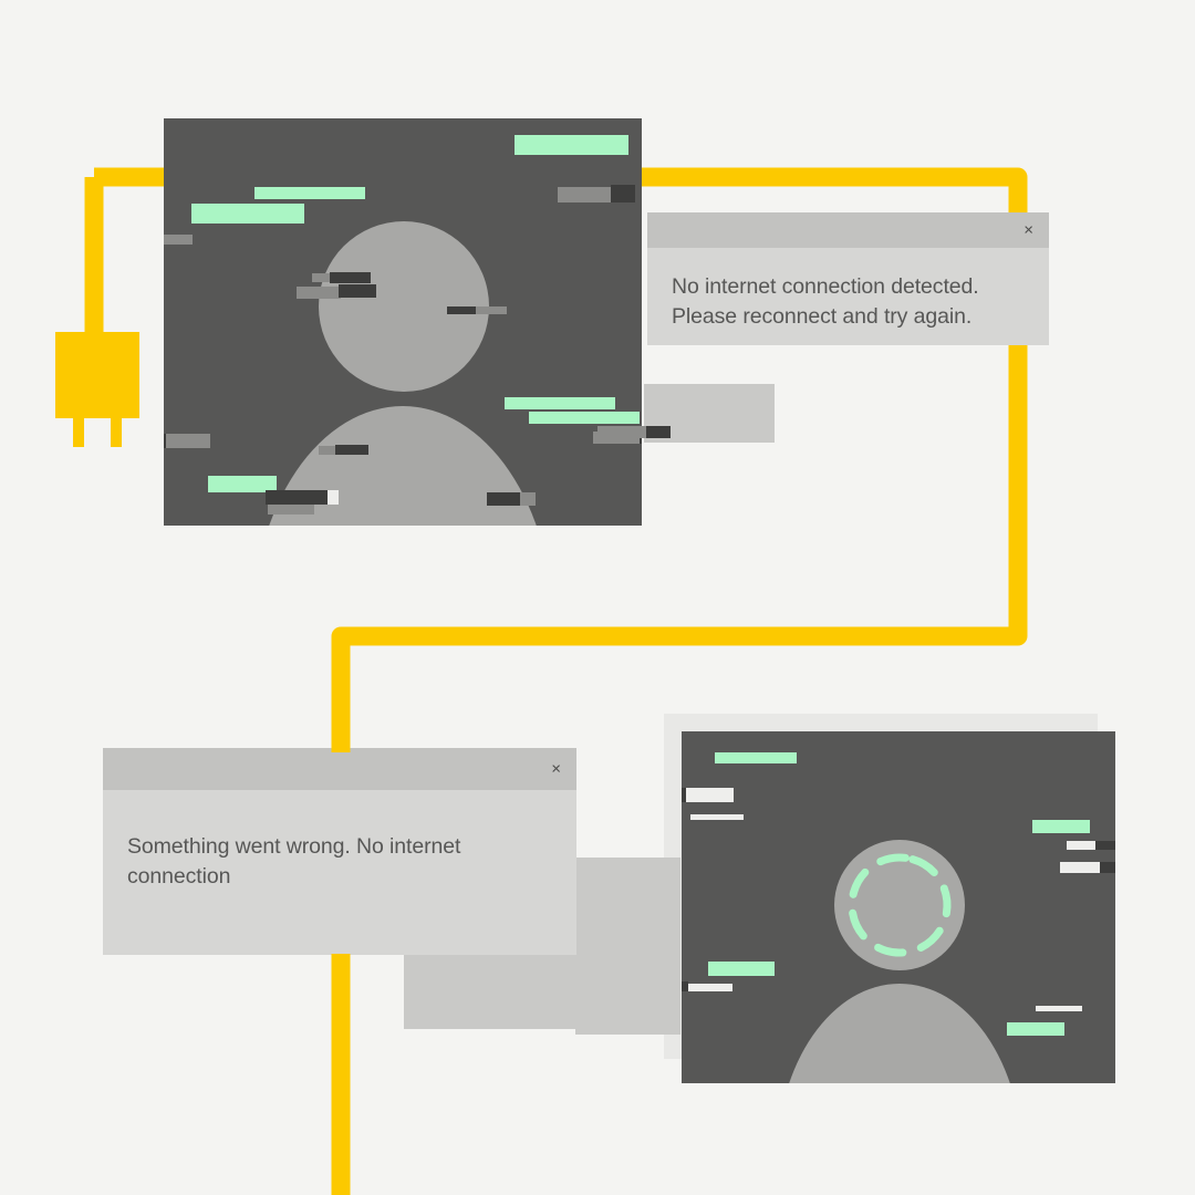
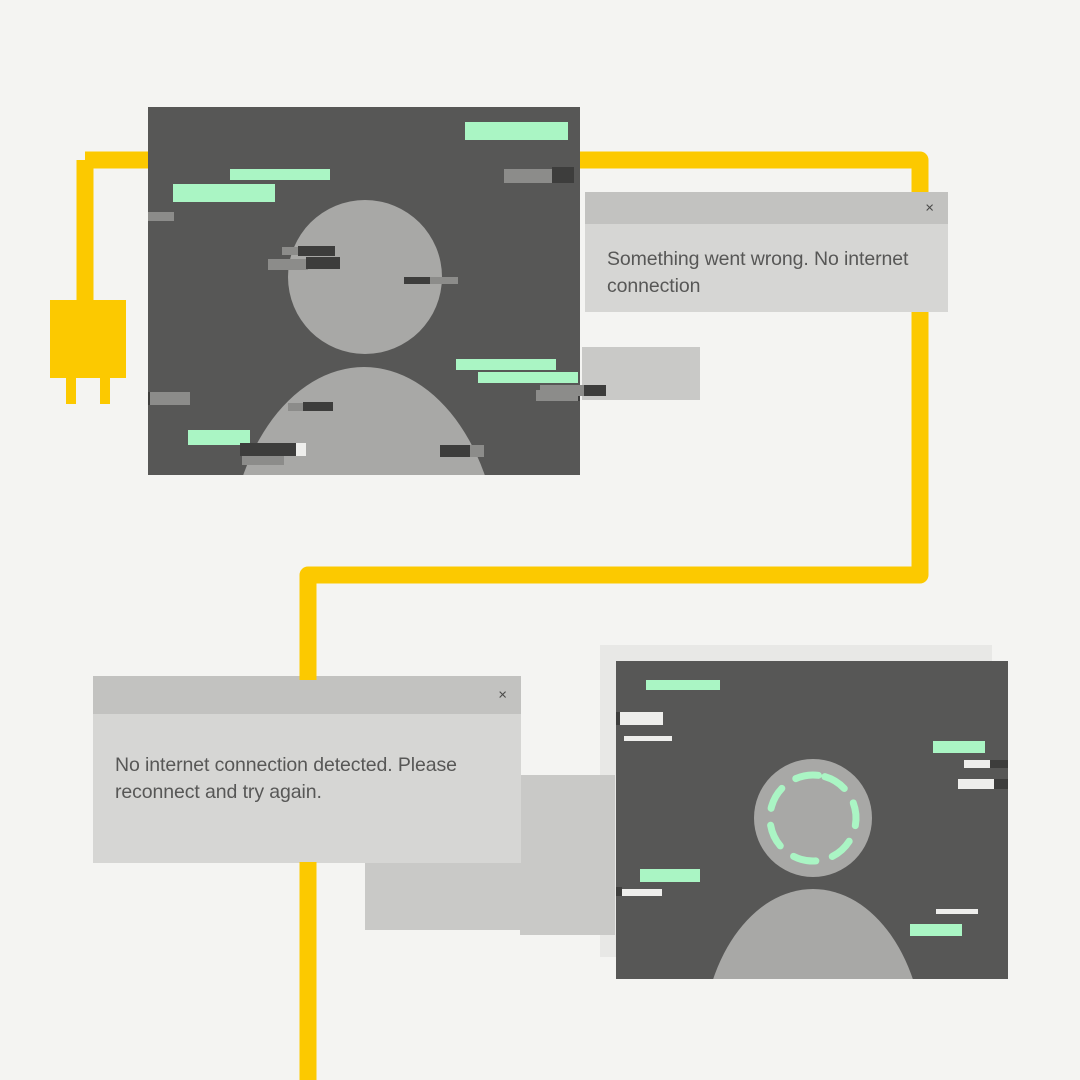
  ×
- No internet connection detected. Please reconnect and try again.
+ Something went wrong. No internet connection
  ×
- Something went wrong. No internet connection
+ No internet connection detected. Please reconnect and try again.
